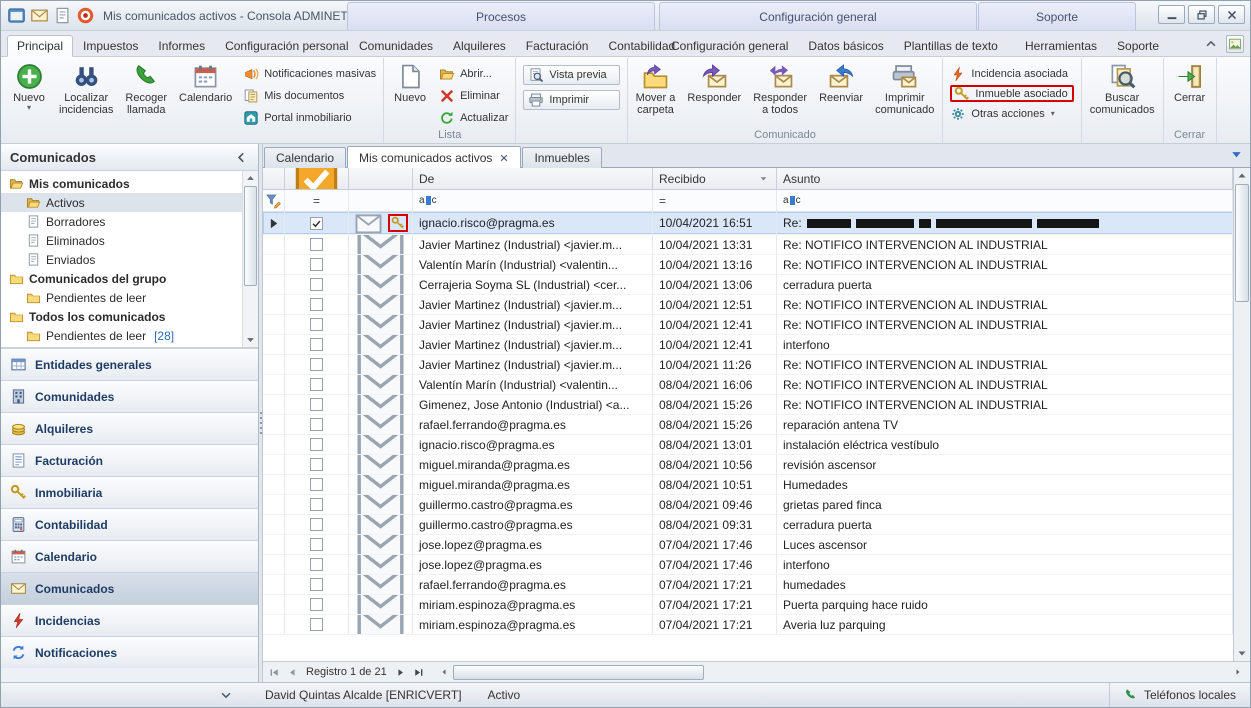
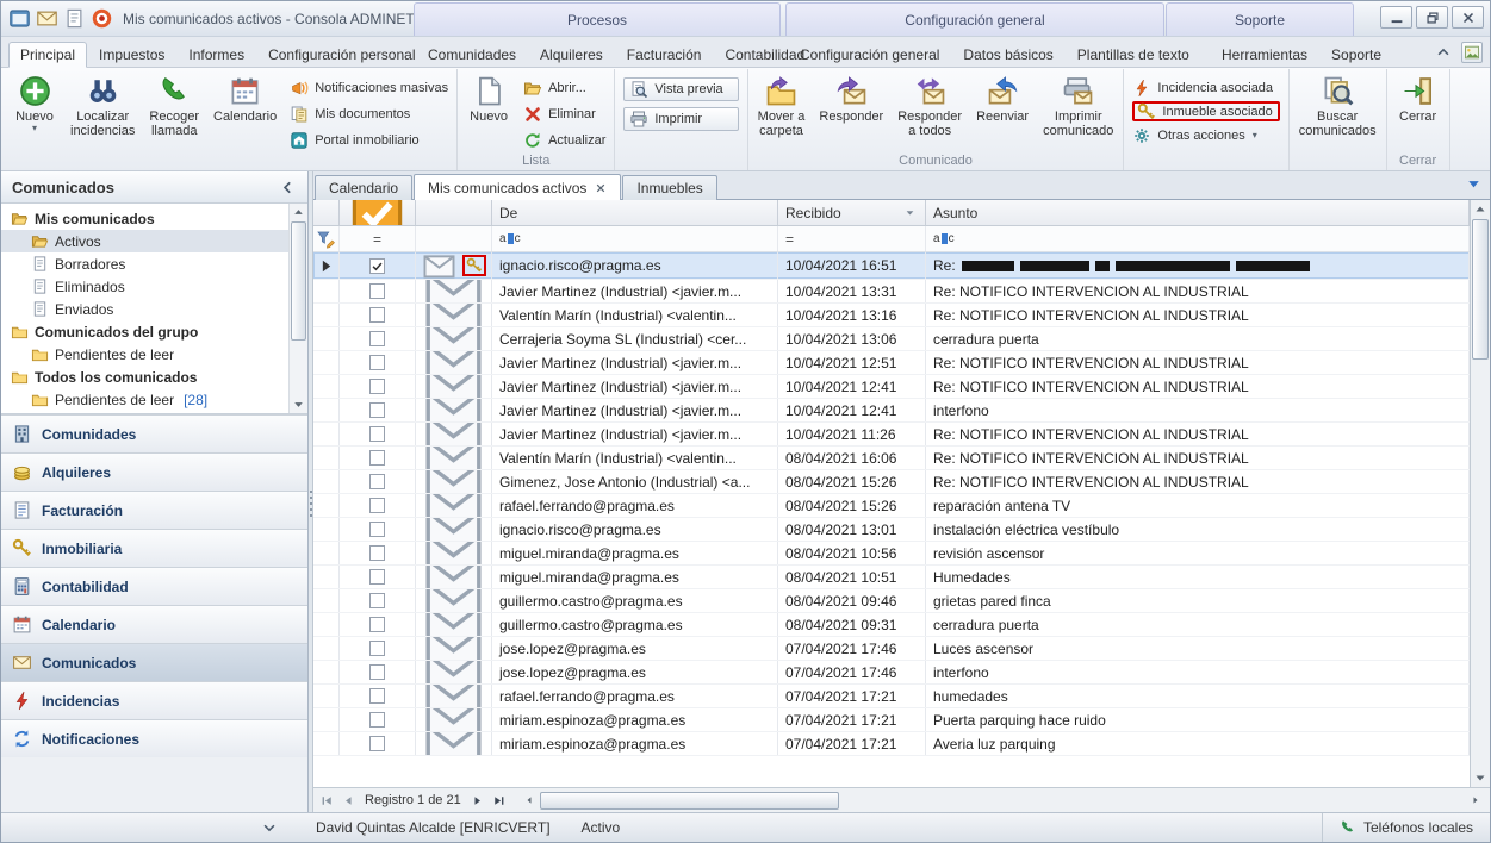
  Mis comunicados activos - Consola ADMINET
  Procesos
  Configuración general
  Soporte
  Principal
  Impuestos
  Informes
  Configuración personal
  Comunidades
  Alquileres
  Facturación
  Contabilidad
  Configuración general
  Datos básicos
  Plantillas de texto
  Herramientas
  Soporte
  Nuevo
  ▾
  Localizar
  incidencias
  Recoger
  llamada
  Calendario
  Notificaciones masivas
  Mis documentos
  Portal inmobiliario
  Nuevo
  Abrir...
  Eliminar
  Actualizar
  Lista
  Vista previa
  Imprimir
  Mover a
  carpeta
  Responder
  Responder
  a todos
  Reenviar
  Imprimir
  comunicado
  Comunicado
  Incidencia asociada
  Inmueble asociado
  Otras acciones
  ▾
  Buscar
  comunicados
  Cerrar
  Cerrar
  Comunicados
  Mis comunicados
  Activos
  Borradores
  Eliminados
  Enviados
  Comunicados del grupo
  Pendientes de leer
  Todos los comunicados
  Pendientes de leer
  [28]
- Entidades generales
  Comunidades
  Alquileres
  Facturación
  Inmobiliaria
  Contabilidad
  Calendario
  Comunicados
  Incidencias
  Notificaciones
  Calendario
  Mis comunicados activos
  Inmuebles
  De
  Recibido
  Asunto
  =
  a
  c
  =
  a
  c
  ignacio.risco@pragma.es
  10/04/2021 16:51
  Re:
  Javier Martinez (Industrial) <javier.m...
  10/04/2021 13:31
  Re: NOTIFICO INTERVENCION AL INDUSTRIAL
  Valentín Marín (Industrial) <valentin...
  10/04/2021 13:16
  Re: NOTIFICO INTERVENCION AL INDUSTRIAL
  Cerrajeria Soyma SL (Industrial) <cer...
  10/04/2021 13:06
  cerradura puerta
  Javier Martinez (Industrial) <javier.m...
  10/04/2021 12:51
  Re: NOTIFICO INTERVENCION AL INDUSTRIAL
  Javier Martinez (Industrial) <javier.m...
  10/04/2021 12:41
  Re: NOTIFICO INTERVENCION AL INDUSTRIAL
  Javier Martinez (Industrial) <javier.m...
  10/04/2021 12:41
  interfono
  Javier Martinez (Industrial) <javier.m...
  10/04/2021 11:26
  Re: NOTIFICO INTERVENCION AL INDUSTRIAL
  Valentín Marín (Industrial) <valentin...
  08/04/2021 16:06
  Re: NOTIFICO INTERVENCION AL INDUSTRIAL
  Gimenez, Jose Antonio (Industrial) <a...
  08/04/2021 15:26
  Re: NOTIFICO INTERVENCION AL INDUSTRIAL
  rafael.ferrando@pragma.es
  08/04/2021 15:26
  reparación antena TV
  ignacio.risco@pragma.es
  08/04/2021 13:01
  instalación eléctrica vestíbulo
  miguel.miranda@pragma.es
  08/04/2021 10:56
  revisión ascensor
  miguel.miranda@pragma.es
  08/04/2021 10:51
  Humedades
  guillermo.castro@pragma.es
  08/04/2021 09:46
  grietas pared finca
  guillermo.castro@pragma.es
  08/04/2021 09:31
  cerradura puerta
  jose.lopez@pragma.es
  07/04/2021 17:46
  Luces ascensor
  jose.lopez@pragma.es
  07/04/2021 17:46
  interfono
  rafael.ferrando@pragma.es
  07/04/2021 17:21
  humedades
  miriam.espinoza@pragma.es
  07/04/2021 17:21
  Puerta parquing hace ruido
  miriam.espinoza@pragma.es
  07/04/2021 17:21
  Averia luz parquing
  Registro 1 de 21
  David Quintas Alcalde [ENRICVERT]
  Activo
  Teléfonos locales
